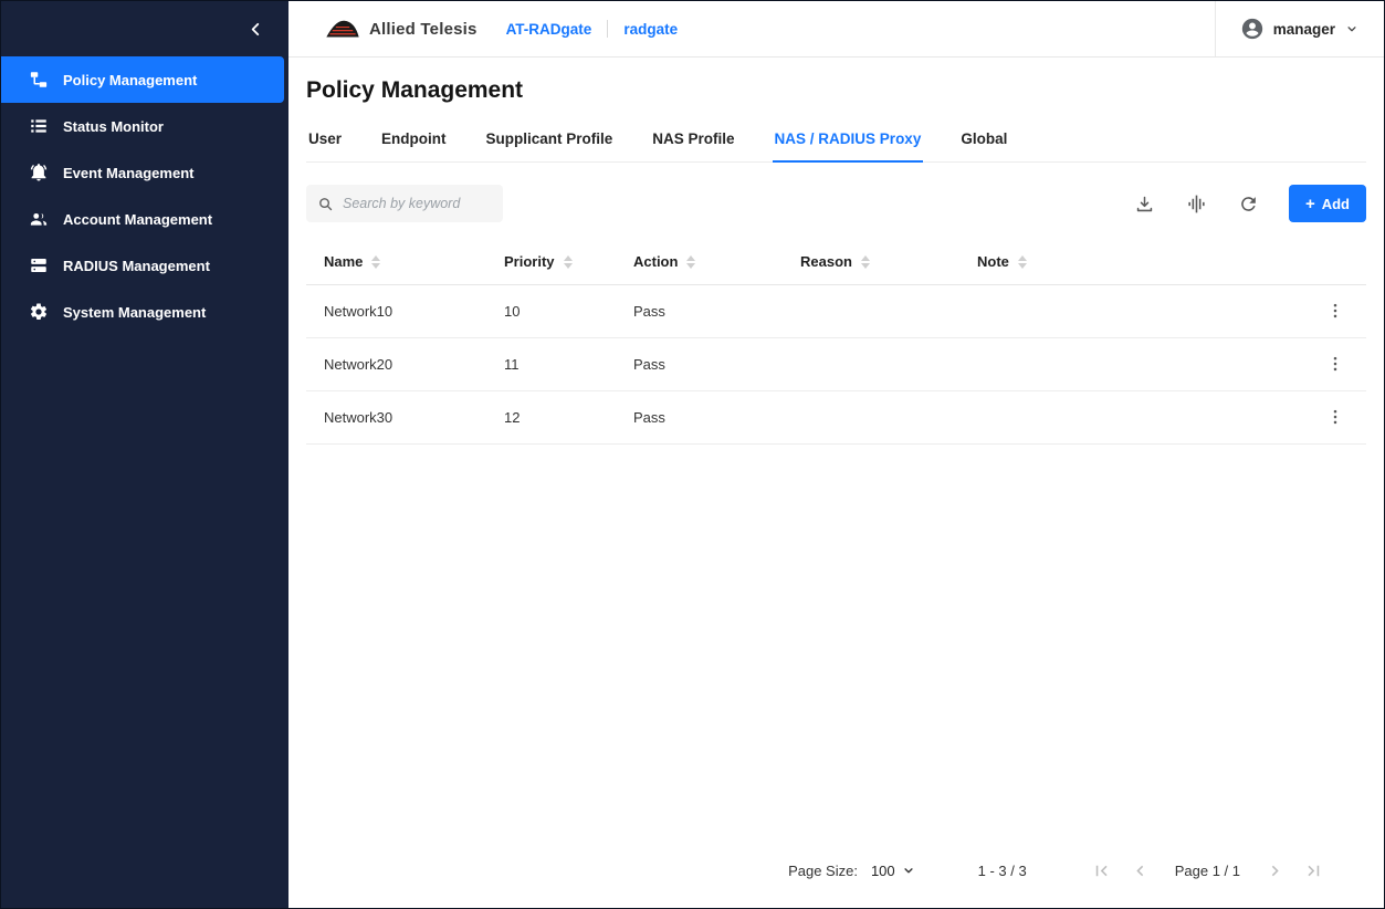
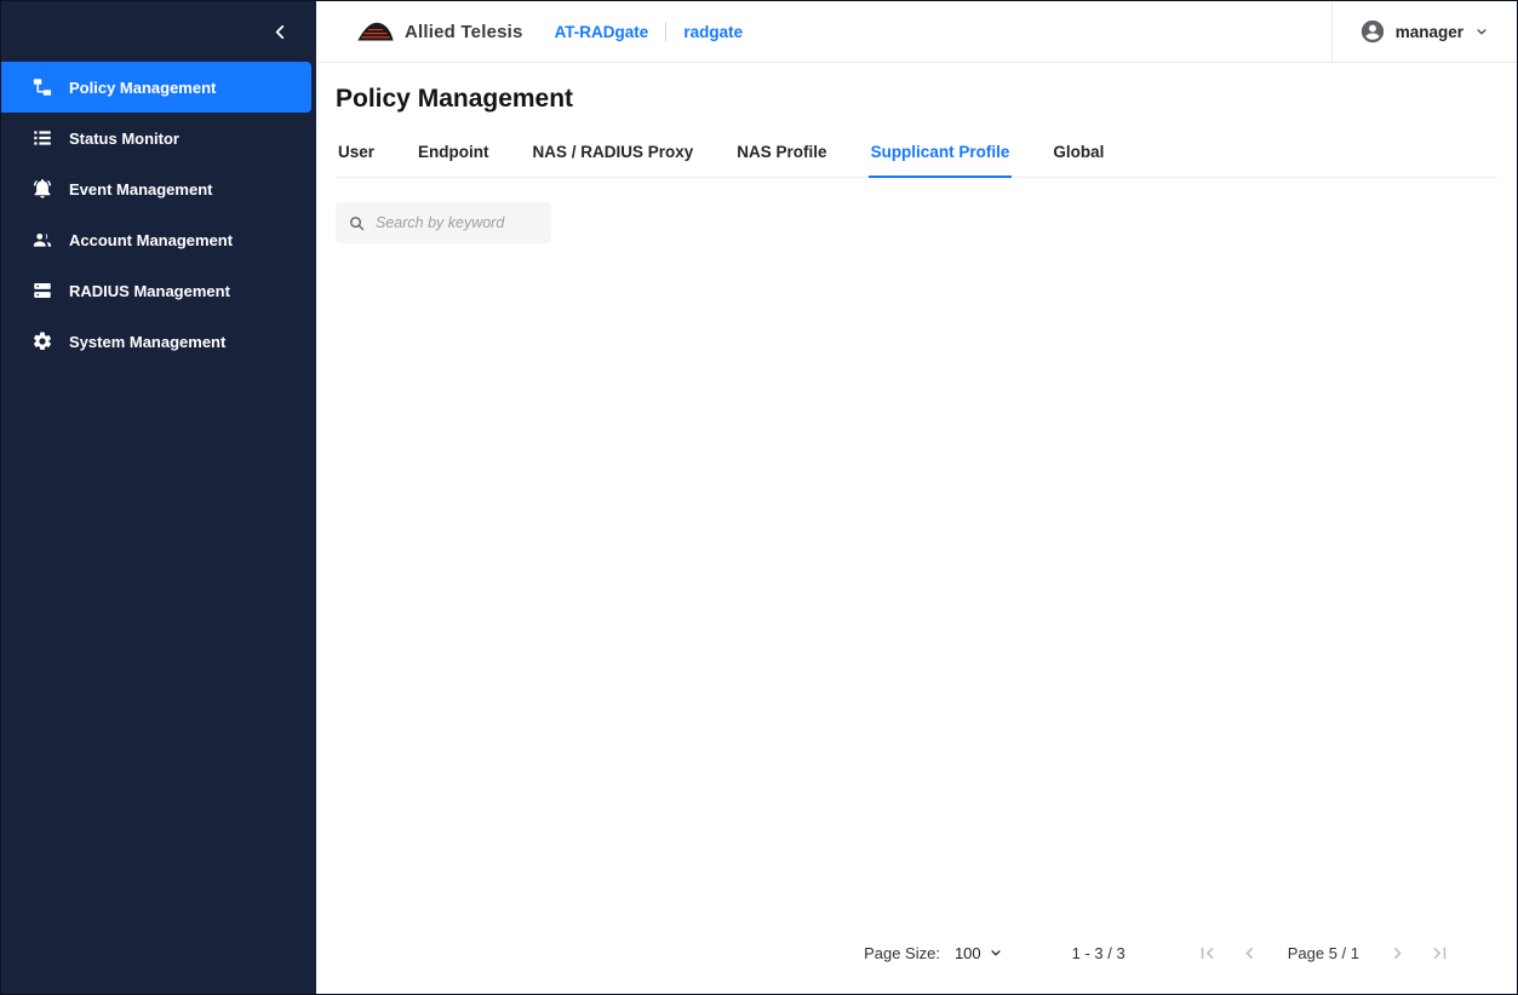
  Policy Management
  Status Monitor
  Event Management
  Account Management
  RADIUS Management
  System Management
  Allied Telesis
  AT-RADgate
  radgate
  manager
  Policy Management
  User
  Endpoint
- Supplicant Profile
+ NAS / RADIUS Proxy
  NAS Profile
- NAS / RADIUS Proxy
+ Supplicant Profile
  Global
  Search by keyword
- +
- Add
- Name	Priority	Action	Reason	Note
- Network10	10	Pass
- Network20	11	Pass
- Network30	12	Pass
  Page Size:
  100
  1 - 3 / 3
- Page 1 / 1
+ Page 5 / 1
